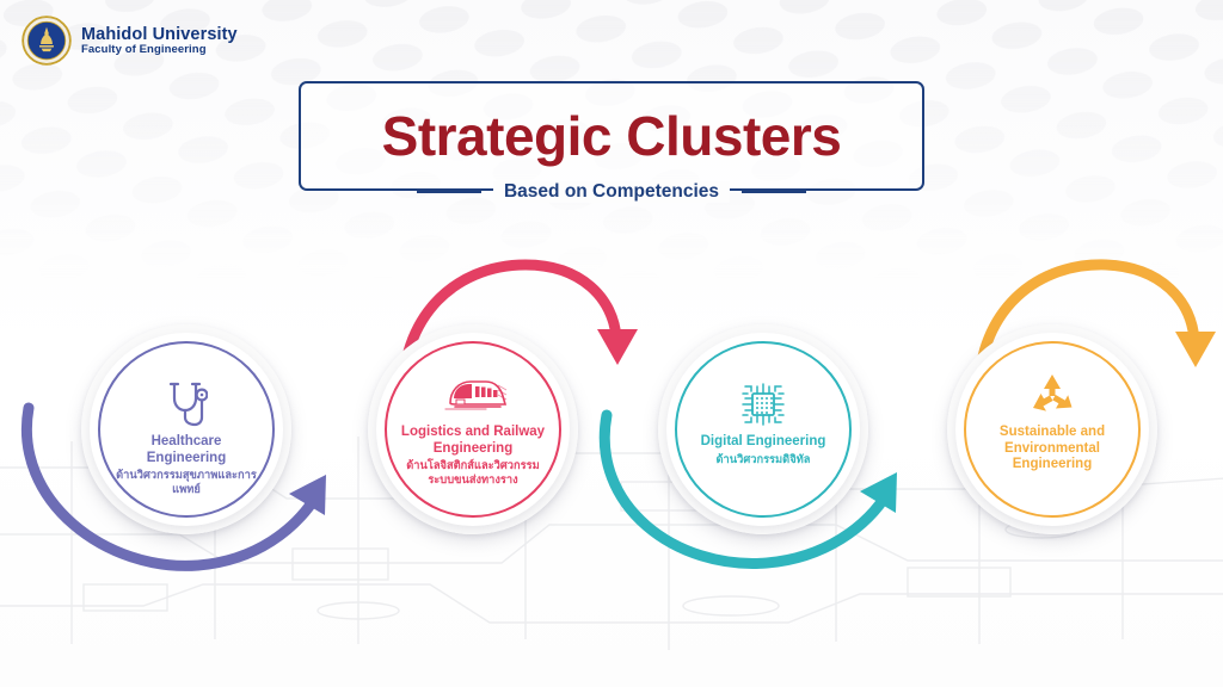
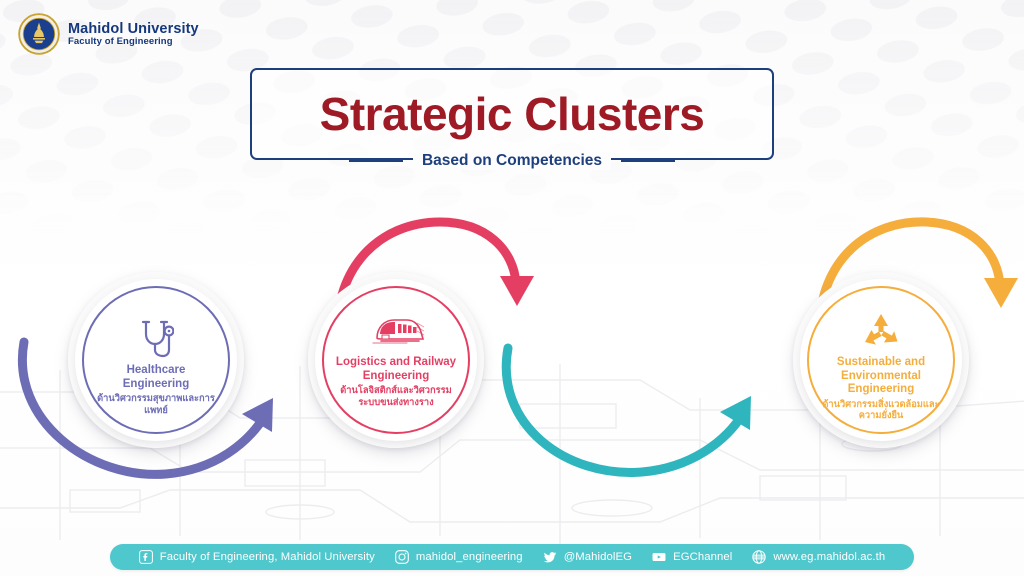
  Mahidol University
  Faculty of Engineering
  Strategic Clusters
  Based on Competencies
  Healthcare Engineering
  ด้านวิศวกรรมสุขภาพและการแพทย์
  Logistics and Railway Engineering
  ด้านโลจิสติกส์และวิศวกรรมระบบขนส่งทางราง
- Digital Engineering
- ด้านวิศวกรรมดิจิทัล
  Sustainable and Environmental Engineering
+ ด้านวิศวกรรมสิ่งแวดล้อมและความยั่งยืน
+ Faculty of Engineering, Mahidol University
+ mahidol_engineering
+ @MahidolEG
+ EGChannel
+ www.eg.mahidol.ac.th
